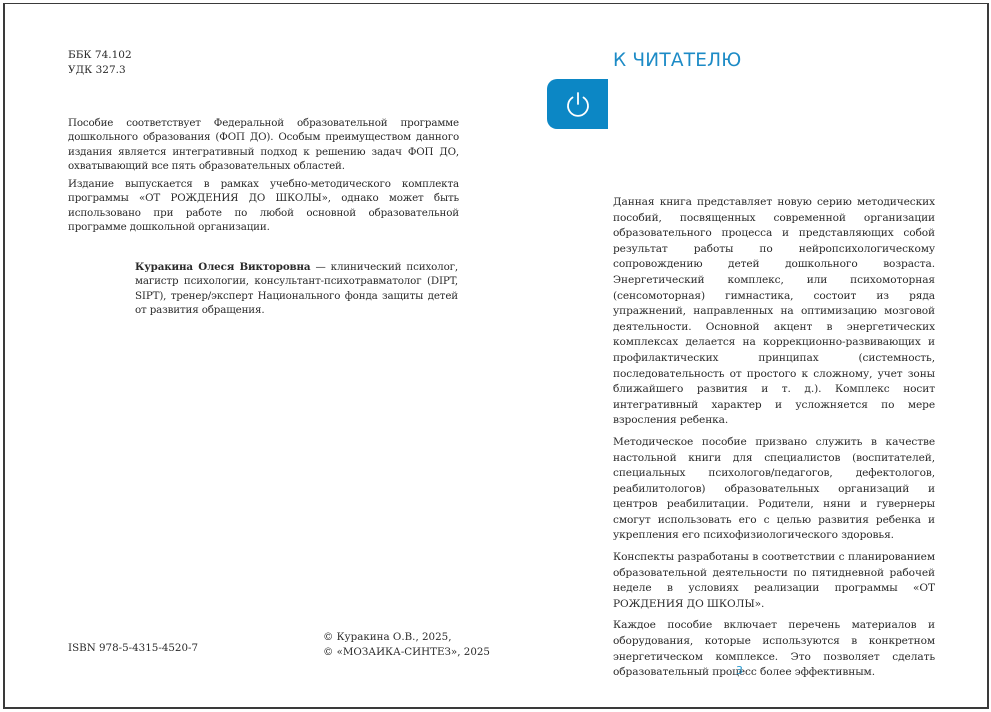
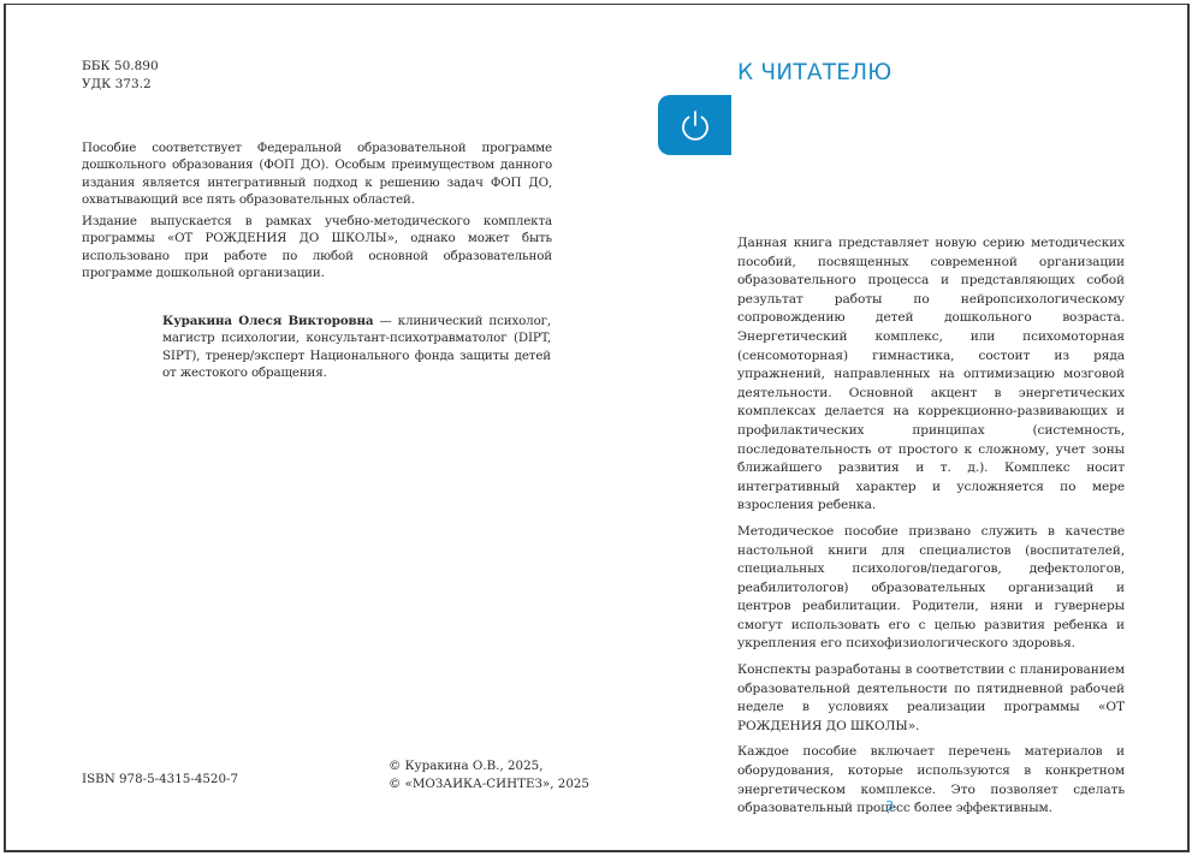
- ББК 74.102
+ ББК 50.890
- УДК 327.3
+ УДК 373.2
  Пособие соответствует Федеральной образовательной программе дошкольного образования (ФОП ДО). Особым преимуществом данного издания является интегративный подход к решению задач ФОП ДО, охватывающий все пять образовательных областей.
  Издание выпускается в рамках учебно-методического комплекта программы «ОТ РОЖДЕНИЯ ДО ШКОЛЫ», однако может быть использовано при работе по любой основной образовательной программе дошкольной организации.
- Куракина Олеся Викторовна — клинический психолог, магистр психологии, консультант-психотравматолог (DIPT, SIPT), тренер/эксперт Национального фонда защиты детей от развития обращения.
+ Куракина Олеся Викторовна — клинический психолог, магистр психологии, консультант-психотравматолог (DIPT, SIPT), тренер/эксперт Национального фонда защиты детей от жестокого обращения.
  ISBN 978-5-4315-4520-7
  © Куракина О.В., 2025,
  © «МОЗАИКА-СИНТЕЗ», 2025
  К ЧИТАТЕЛЮ
  Данная книга представляет новую серию методических пособий, посвященных современной организации образовательного процесса и представляющих собой результат работы по нейропсихологическому сопровождению детей дошкольного возраста. Энергетический комплекс, или психомоторная (сенсомоторная) гимнастика, состоит из ряда упражнений, направленных на оптимизацию мозговой деятельности. Основной акцент в энергетических комплексах делается на коррекционно-развивающих и профилактических принципах (системность, последовательность от простого к сложному, учет зоны ближайшего развития и т. д.). Комплекс носит интегративный характер и усложняется по мере взросления ребенка.
  Методическое пособие призвано служить в качестве настольной книги для специалистов (воспитателей, специальных психологов/педагогов, дефектологов, реабилитологов) образовательных организаций и центров реабилитации. Родители, няни и гувернеры смогут использовать его с целью развития ребенка и укрепления его психофизиологического здоровья.
  Конспекты разработаны в соответствии с планированием образовательной деятельности по пятидневной рабочей неделе в условиях реализации программы «ОТ РОЖДЕНИЯ ДО ШКОЛЫ».
  Каждое пособие включает перечень материалов и оборудования, которые используются в конкретном энергетическом комплексе. Это позволяет сделать образовательный процесс более эффективным.
  3
